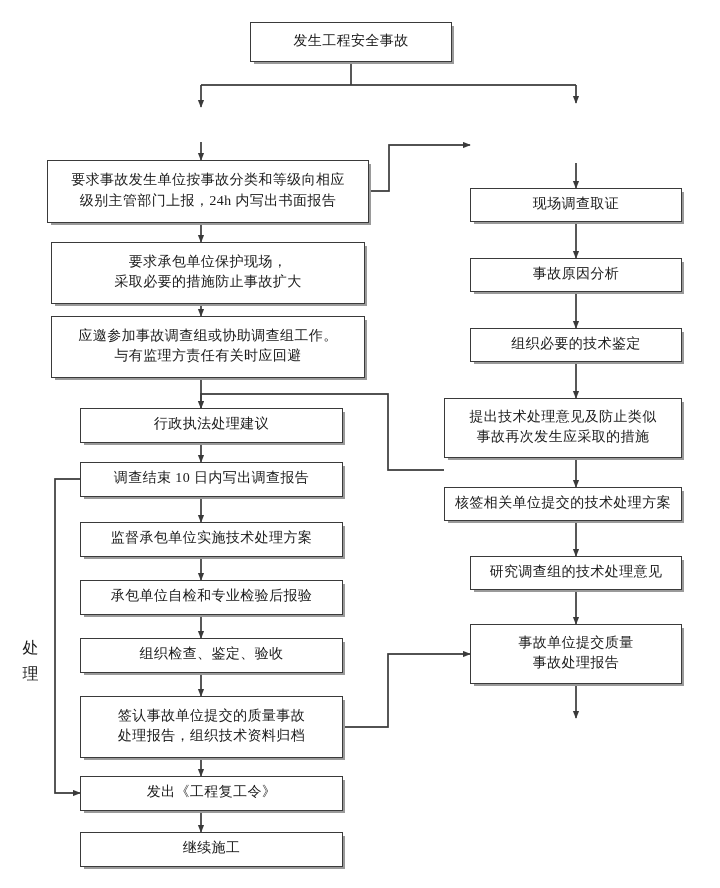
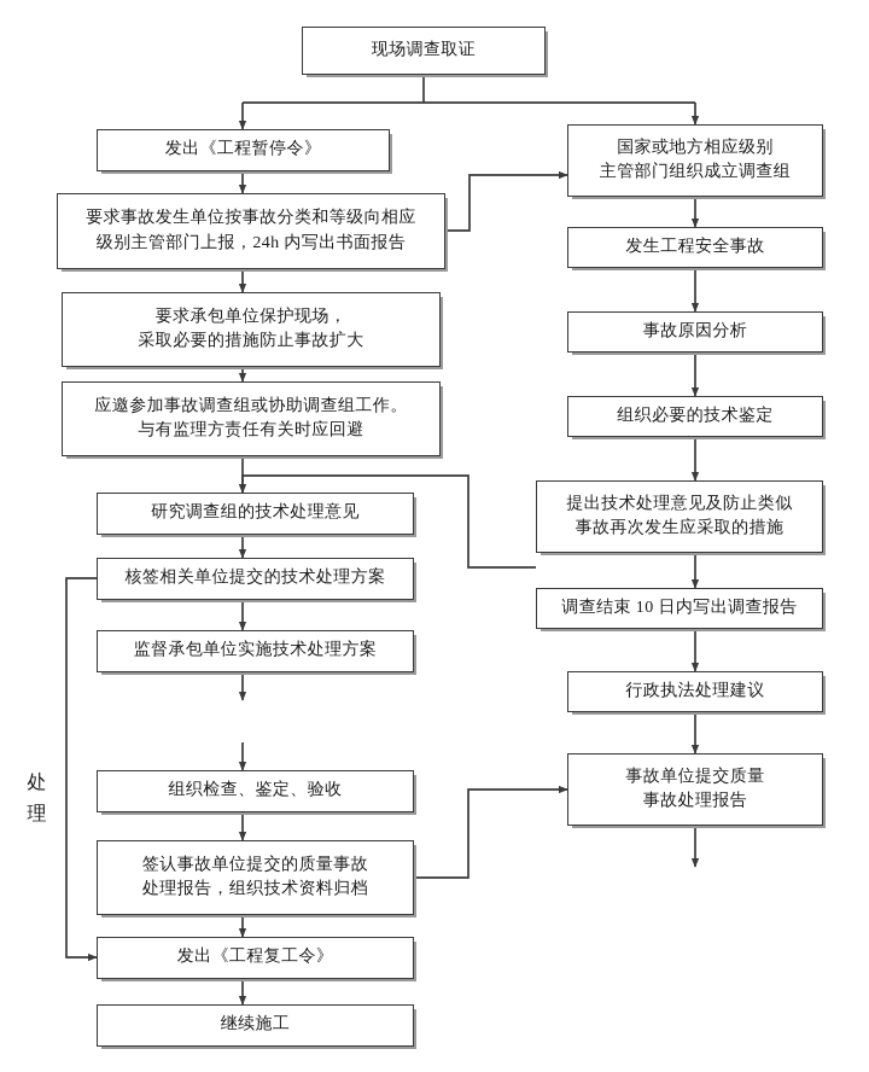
  处
  理
- 发生工程安全事故
+ 现场调查取证
+ 发出《工程暂停令》
  要求事故发生单位按事故分类和等级向相应
  级别主管部门上报，24h 内写出书面报告
  要求承包单位保护现场，
  采取必要的措施防止事故扩大
  应邀参加事故调查组或协助调查组工作。
  与有监理方责任有关时应回避
- 行政执法处理建议
+ 研究调查组的技术处理意见
- 调查结束 10 日内写出调查报告
+ 核签相关单位提交的技术处理方案
  监督承包单位实施技术处理方案
- 承包单位自检和专业检验后报验
  组织检查、鉴定、验收
  签认事故单位提交的质量事故
  处理报告，组织技术资料归档
  发出《工程复工令》
  继续施工
+ 国家或地方相应级别
+ 主管部门组织成立调查组
- 现场调查取证
+ 发生工程安全事故
  事故原因分析
  组织必要的技术鉴定
  提出技术处理意见及防止类似
  事故再次发生应采取的措施
- 核签相关单位提交的技术处理方案
+ 调查结束 10 日内写出调查报告
- 研究调查组的技术处理意见
+ 行政执法处理建议
  事故单位提交质量
  事故处理报告
